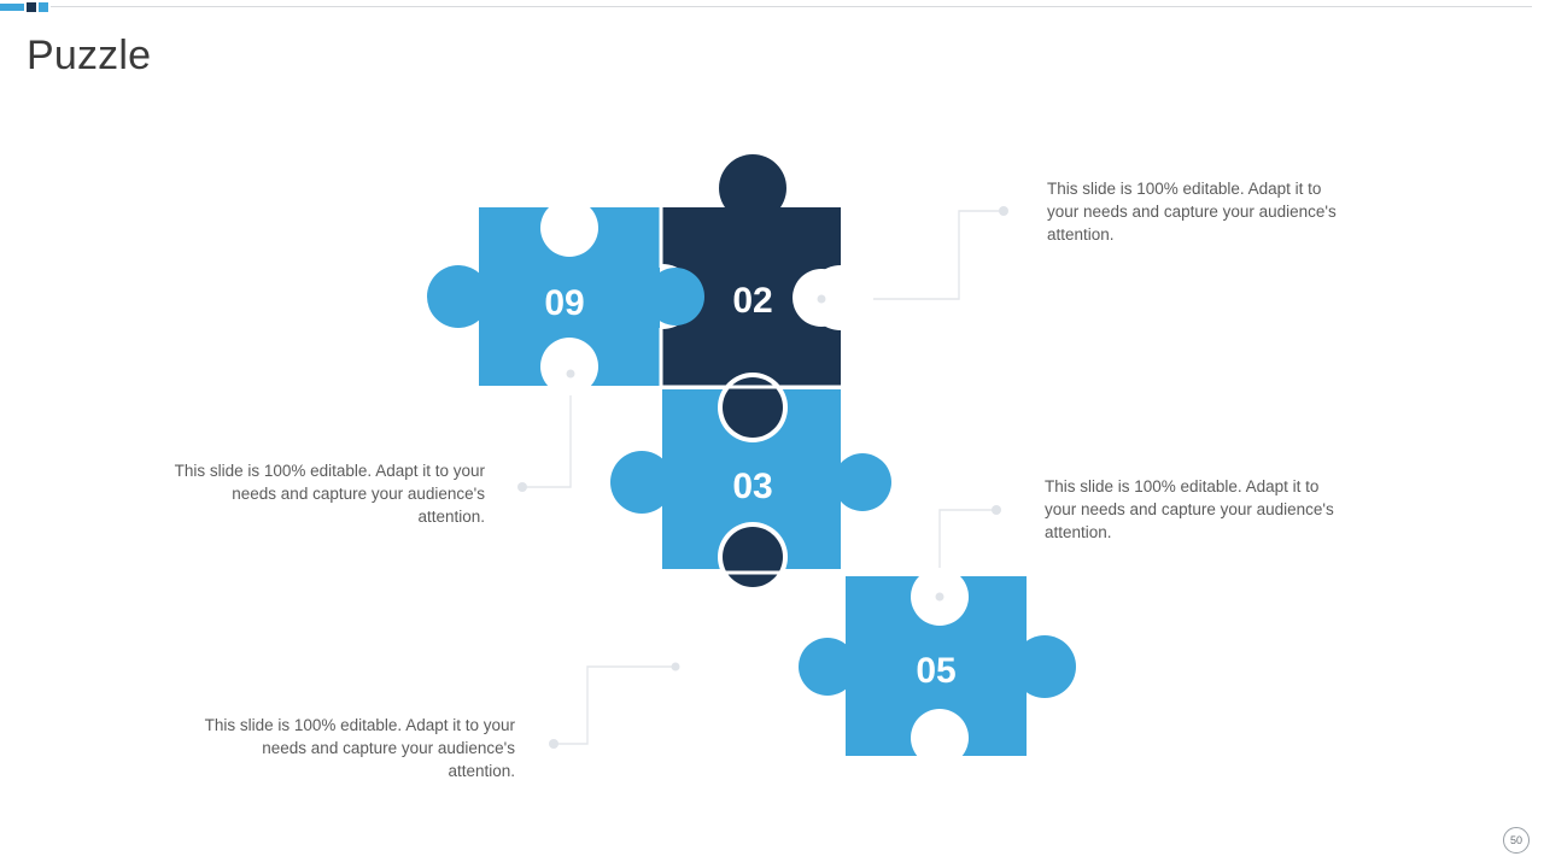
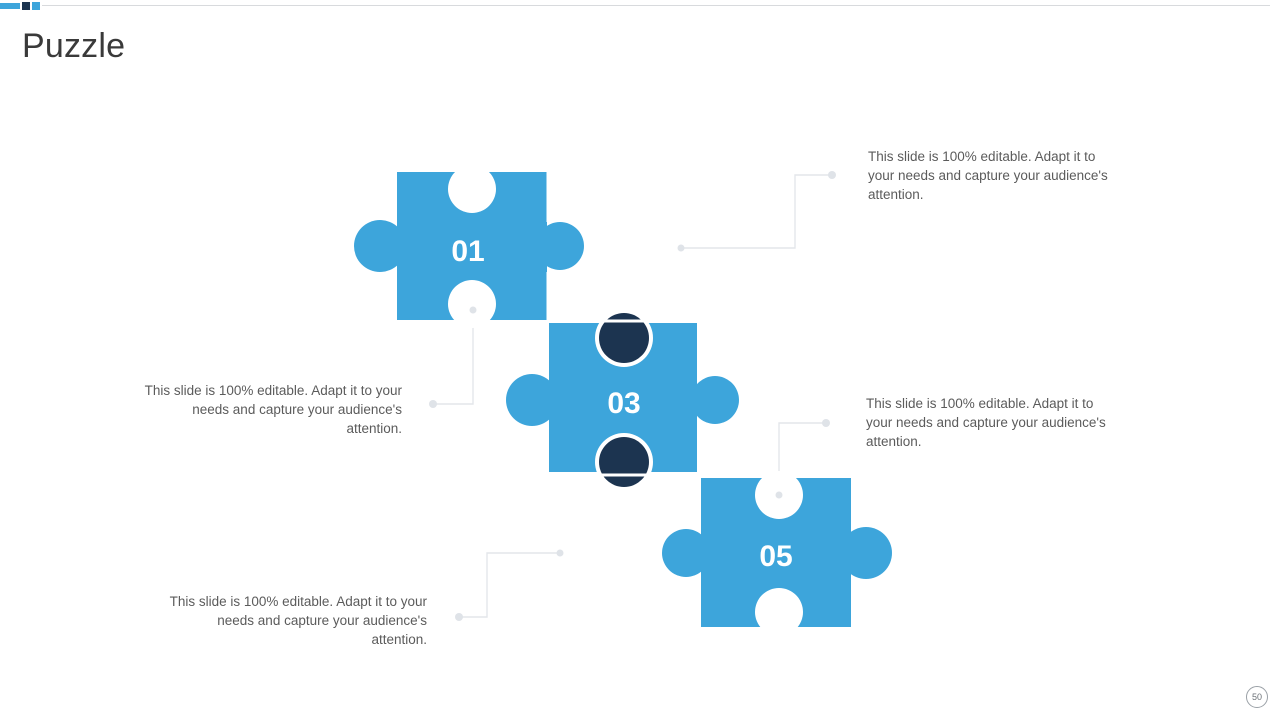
  Puzzle
- 02
- 09
+ 01
  03
  05
  This slide is 100% editable. Adapt it to your needs and capture your audience's attention.
  This slide is 100% editable. Adapt it to your needs and capture your audience's attention.
  This slide is 100% editable. Adapt it to your needs and capture your audience's attention.
  This slide is 100% editable. Adapt it to your needs and capture your audience's attention.
  50
